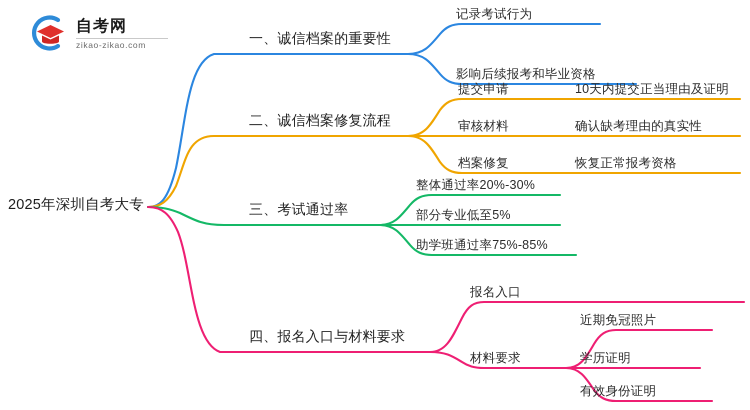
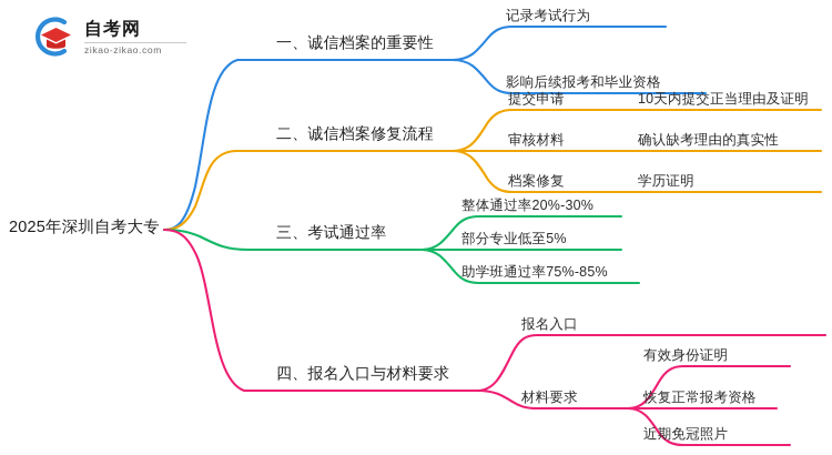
  自考网
  zikao-zikao.com
  2025年深圳自考大专
  一、诚信档案的重要性
  记录考试行为
  影响后续报考和毕业资格
  二、诚信档案修复流程
  提交申请
  审核材料
  档案修复
  10天内提交正当理由及证明
  确认缺考理由的真实性
- 恢复正常报考资格
+ 学历证明
  三、考试通过率
  整体通过率20%-30%
  部分专业低至5%
  助学班通过率75%-85%
  四、报名入口与材料要求
  报名入口
  材料要求
- 近期免冠照片
+ 有效身份证明
- 学历证明
+ 恢复正常报考资格
- 有效身份证明
+ 近期免冠照片
